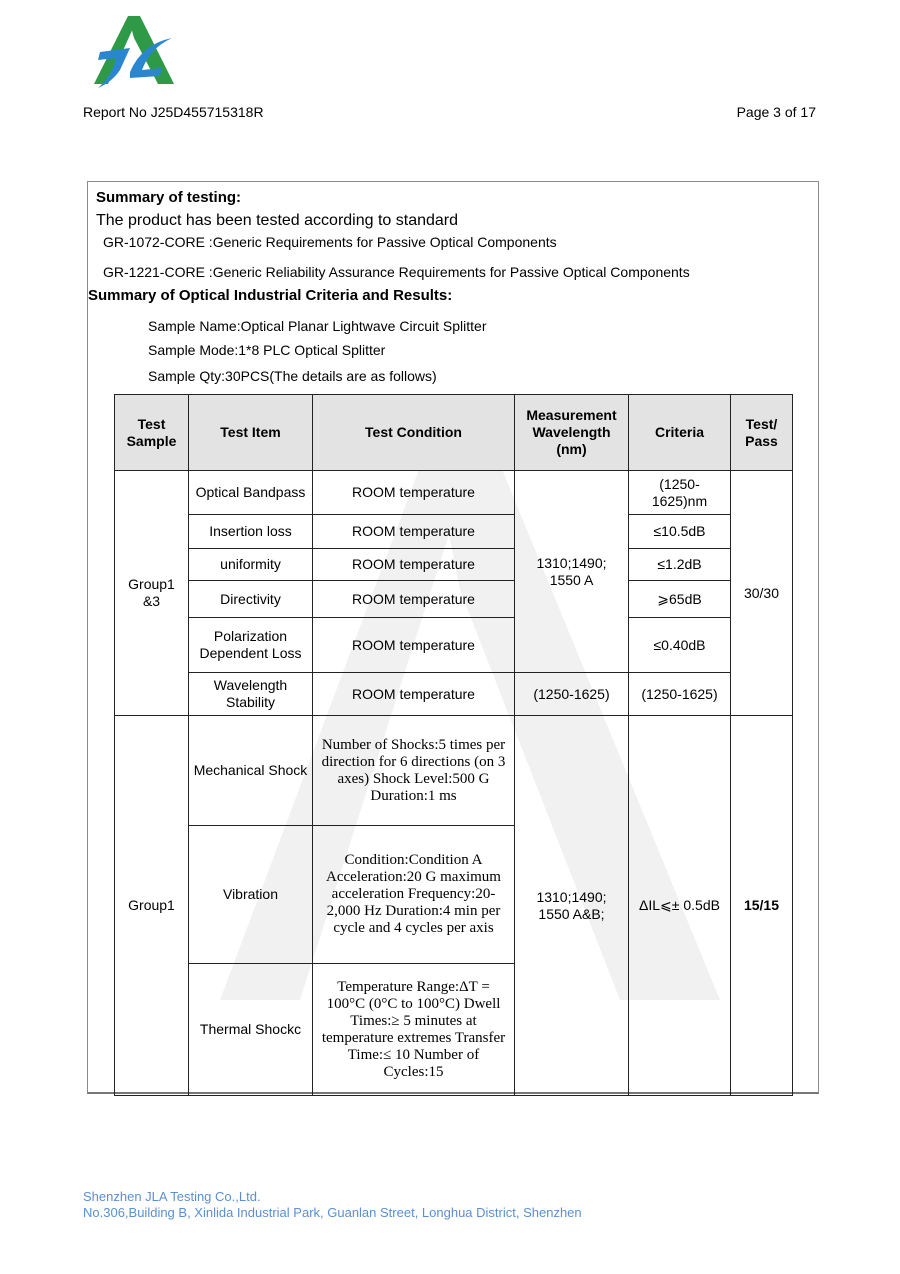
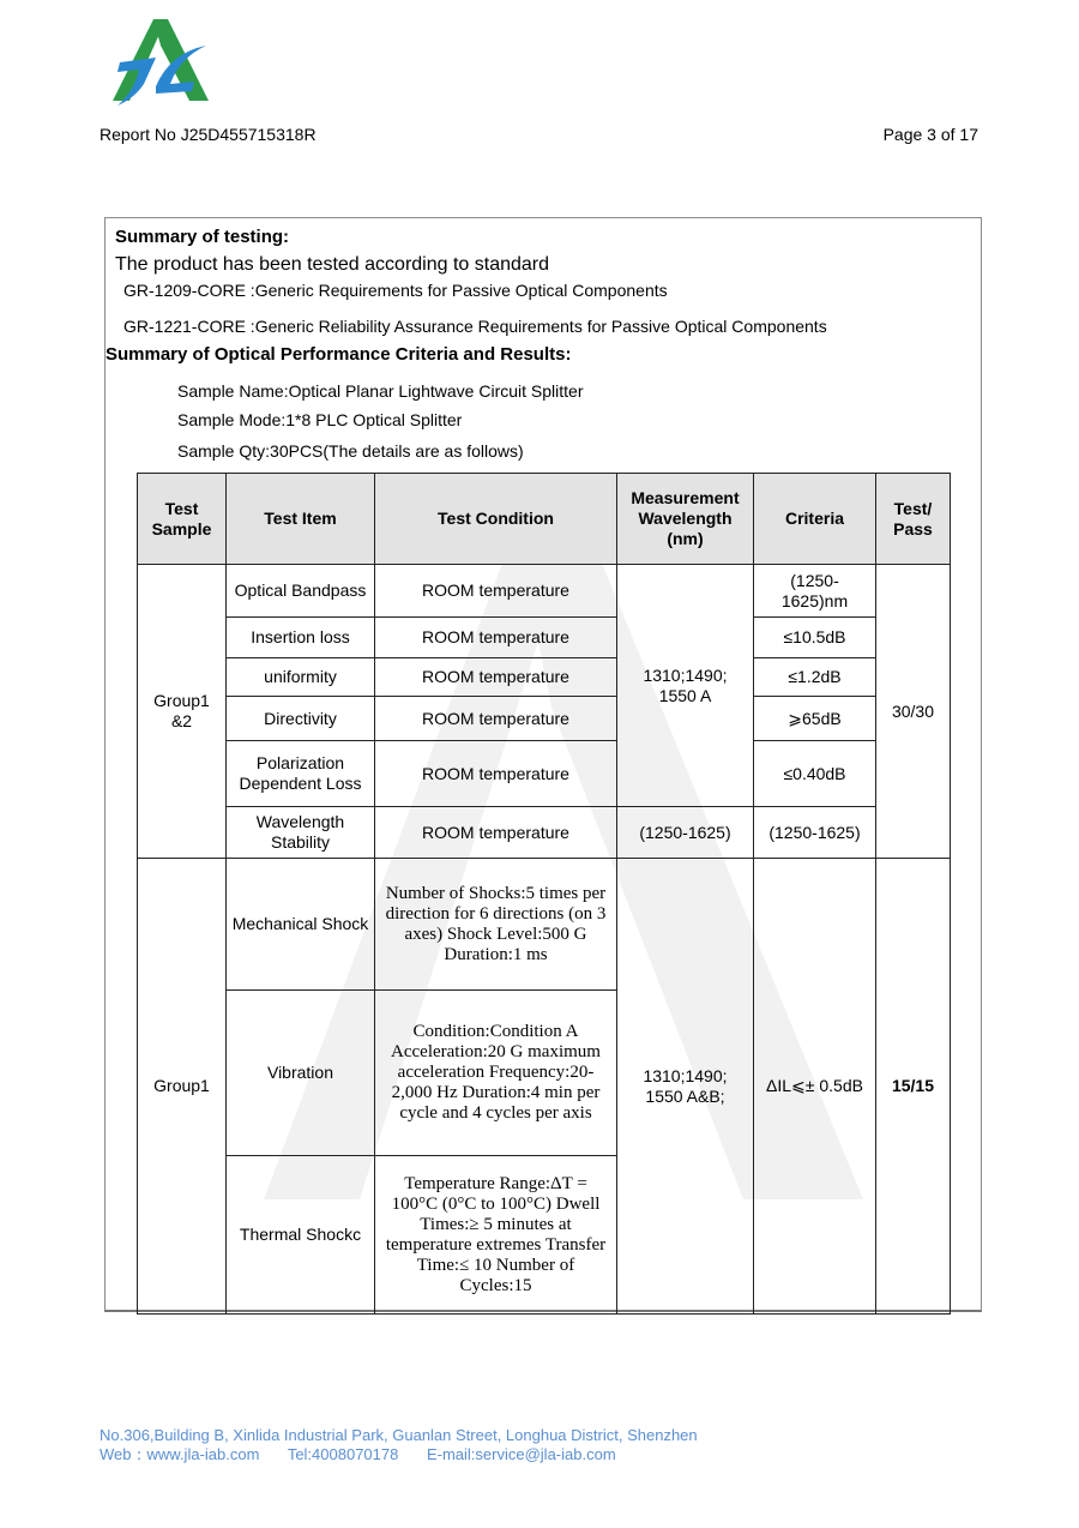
  Report No J25D455715318R
  Page 3 of 17
  Summary of testing:
  The product has been tested according to standard
- GR-1072-CORE :Generic Requirements for Passive Optical Components
+ GR-1209-CORE :Generic Requirements for Passive Optical Components
  GR-1221-CORE :Generic Reliability Assurance Requirements for Passive Optical Components
- Summary of Optical Industrial Criteria and Results:
+ Summary of Optical Performance Criteria and Results:
  Sample Name:Optical Planar Lightwave Circuit Splitter
  Sample Mode:1*8 PLC Optical Splitter
  Sample Qty:30PCS(The details are as follows)
  Test Sample	Test Item	Test Condition	Measurement Wavelength (nm)	Criteria	Test/ Pass
- Group1 &3	Optical Bandpass	ROOM temperature	1310;1490; 1550 A	(1250-1625)nm	30/30
+ Group1 &2	Optical Bandpass	ROOM temperature	1310;1490; 1550 A	(1250-1625)nm	30/30
  Insertion loss	ROOM temperature	≤10.5dB
  uniformity	ROOM temperature	≤1.2dB
  Directivity	ROOM temperature	⩾65dB
  Polarization Dependent Loss	ROOM temperature	≤0.40dB
  Wavelength Stability	ROOM temperature	(1250-1625)	(1250-1625)
  Group1	Mechanical Shock	Number of Shocks:5 times per direction for 6 directions (on 3 axes) Shock Level:500 G Duration:1 ms	1310;1490; 1550 A&B;	ΔIL⩽± 0.5dB	15/15
  Vibration	Condition:Condition A Acceleration:20 G maximum acceleration Frequency:20-2,000 Hz Duration:4 min per cycle and 4 cycles per axis
  Thermal Shockc	Temperature Range:ΔT = 100°C (0°C to 100°C) Dwell Times:≥ 5 minutes at temperature extremes Transfer Time:≤ 10 Number of Cycles:15
- Shenzhen JLA Testing Co.,Ltd.
  No.306,Building B, Xinlida Industrial Park, Guanlan Street, Longhua District, Shenzhen
+ Web：www.jla-iab.com Tel:4008070178 E-mail:service@jla-iab.com
